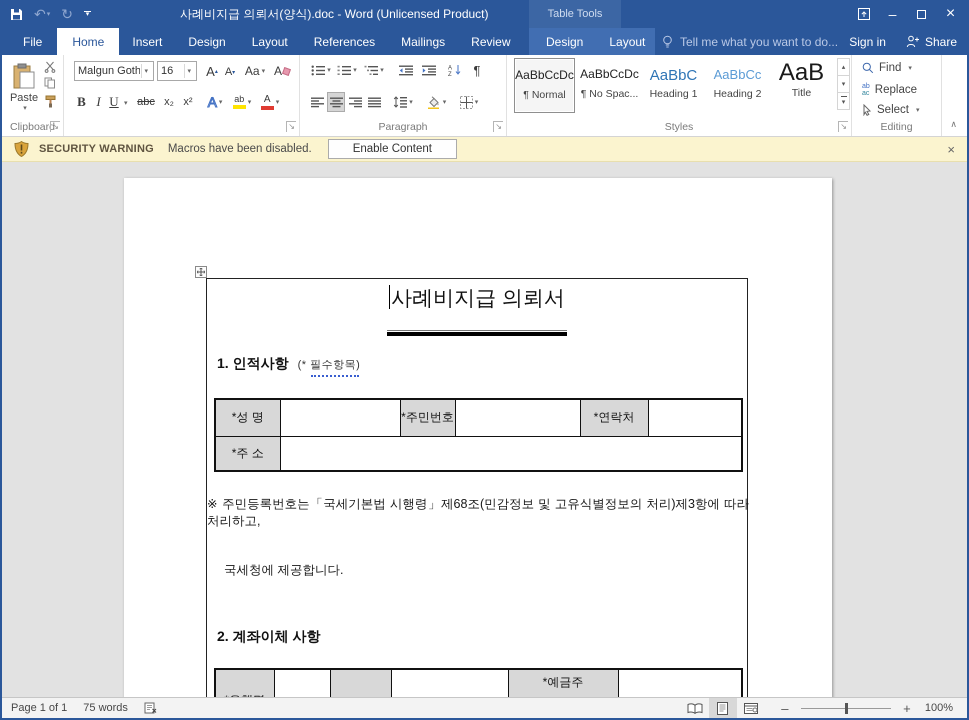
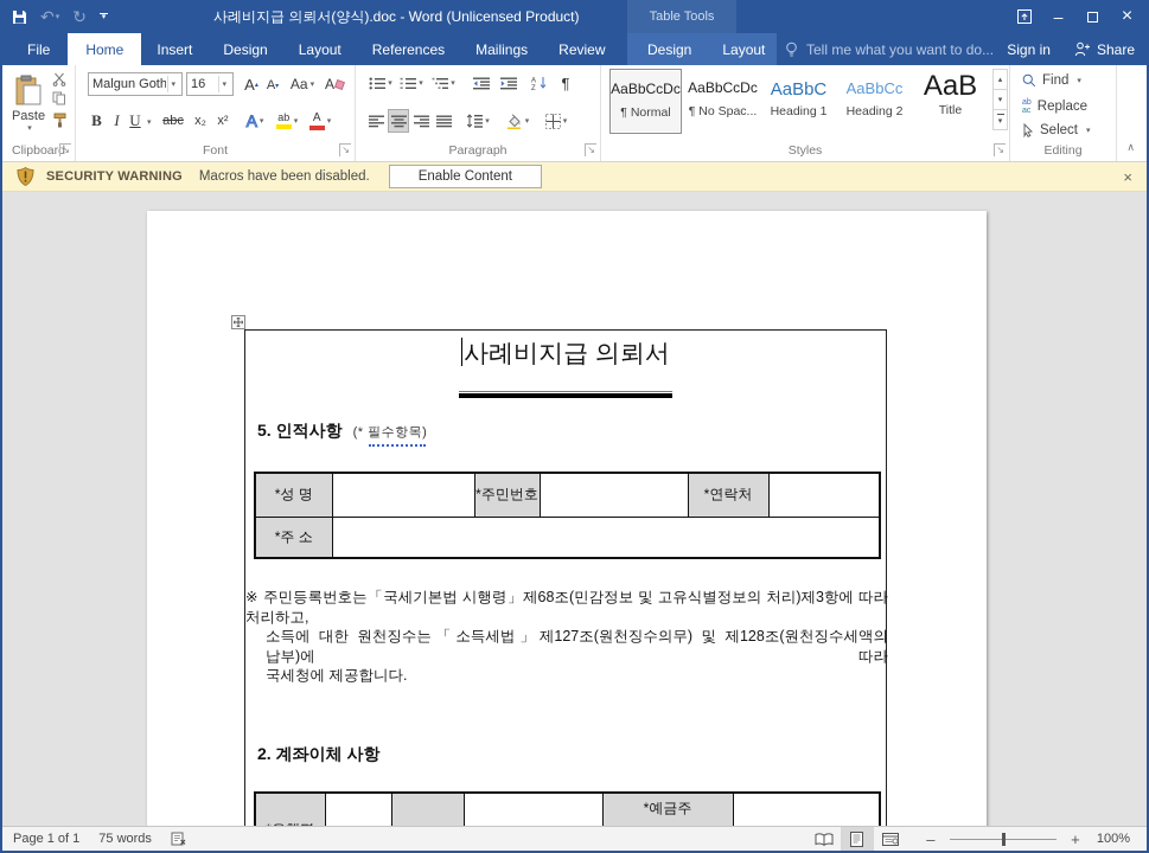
  ↶
  ↻
  사례비지급 의뢰서(양식).doc - Word (Unlicensed Product)
  Table Tools
  –
  ×
  File
  Home
  Insert
  Design
  Layout
  References
  Mailings
  Review
  Design
  Layout
  Tell me what you want to do...
  Sign in
  Share
  Paste
  Clipboard
  ↘
  Malgun Goth
  16
  A
  A
  Aa
  A
  B
  I
  U
  abc
  x₂
  x²
  A
  ab
  A
+ Font
  ↘
  ¶
  Paragraph
  ↘
  AaBbCcDc
  ¶ Normal
  AaBbCcDc
  ¶ No Spac...
  AaBbC
  Heading 1
  AaBbCc
  Heading 2
  AaB
  Title
  Styles
  ↘
  Find
  Replace
  Select
  Editing
  ∧
  SECURITY WARNING
  Macros have been disabled.
  Enable Content
  ×
  사례비지급 의뢰서
- 1. 인적사항 (* 필수항목)
+ 5. 인적사항 (* 필수항목)
  *성 명		*주민번호		*연락처
  *주 소
  ※ 주민등록번호는「국세기본법 시행령」제68조(민감정보 및 고유식별정보의 처리)제3항에 따라 처리하고,
+ 소득에 대한 원천징수는「소득세법」제127조(원천징수의무) 및 제128조(원천징수세액의 납부)에 따라
  국세청에 제공합니다.
  2. 계좌이체 사항
  Page 1 of 1
  75 words
  –
  +
  100%
